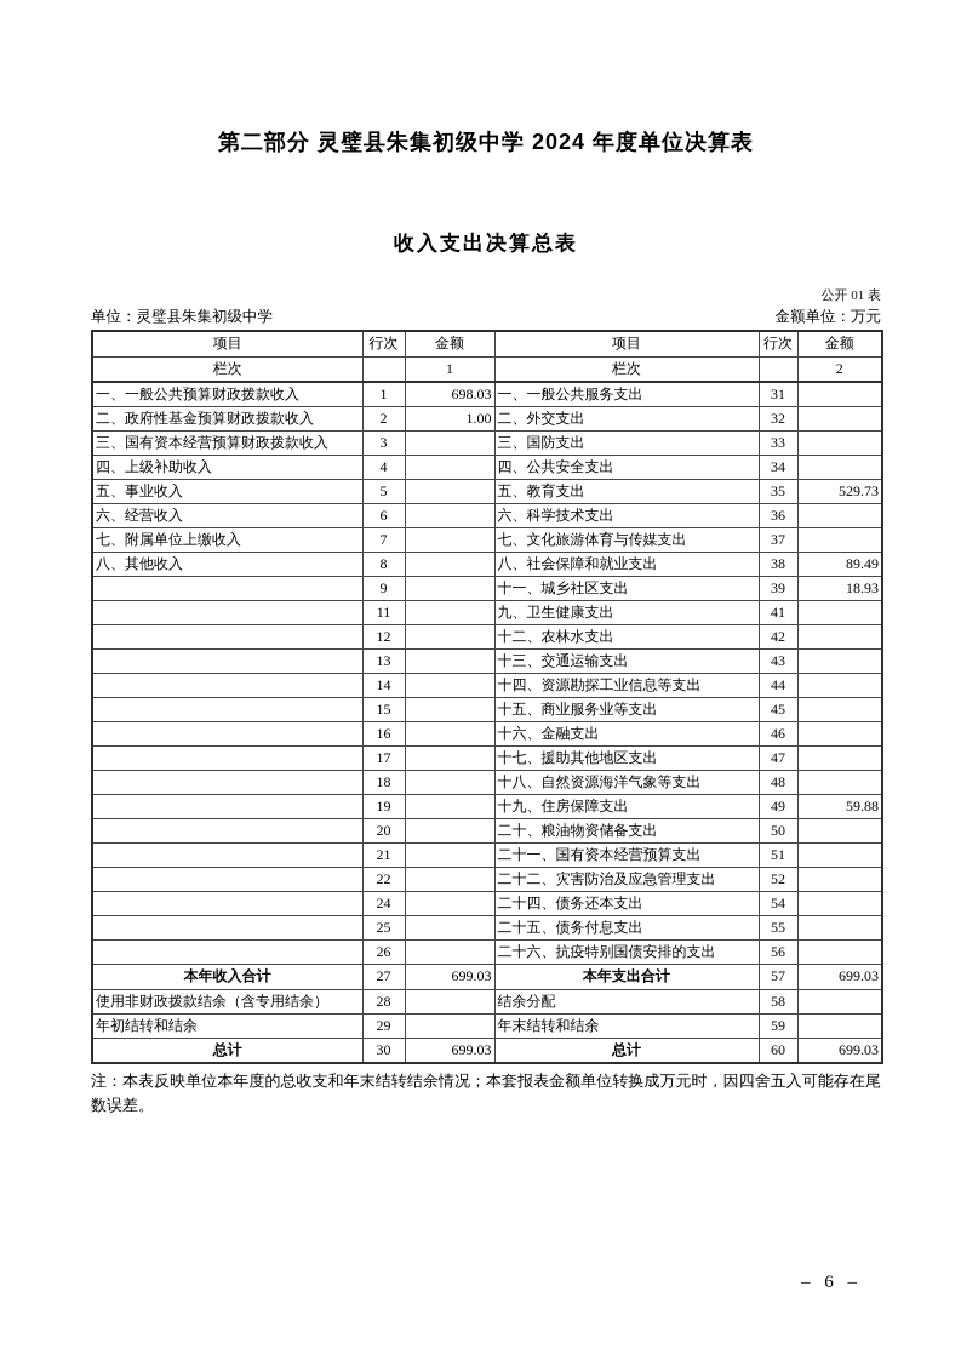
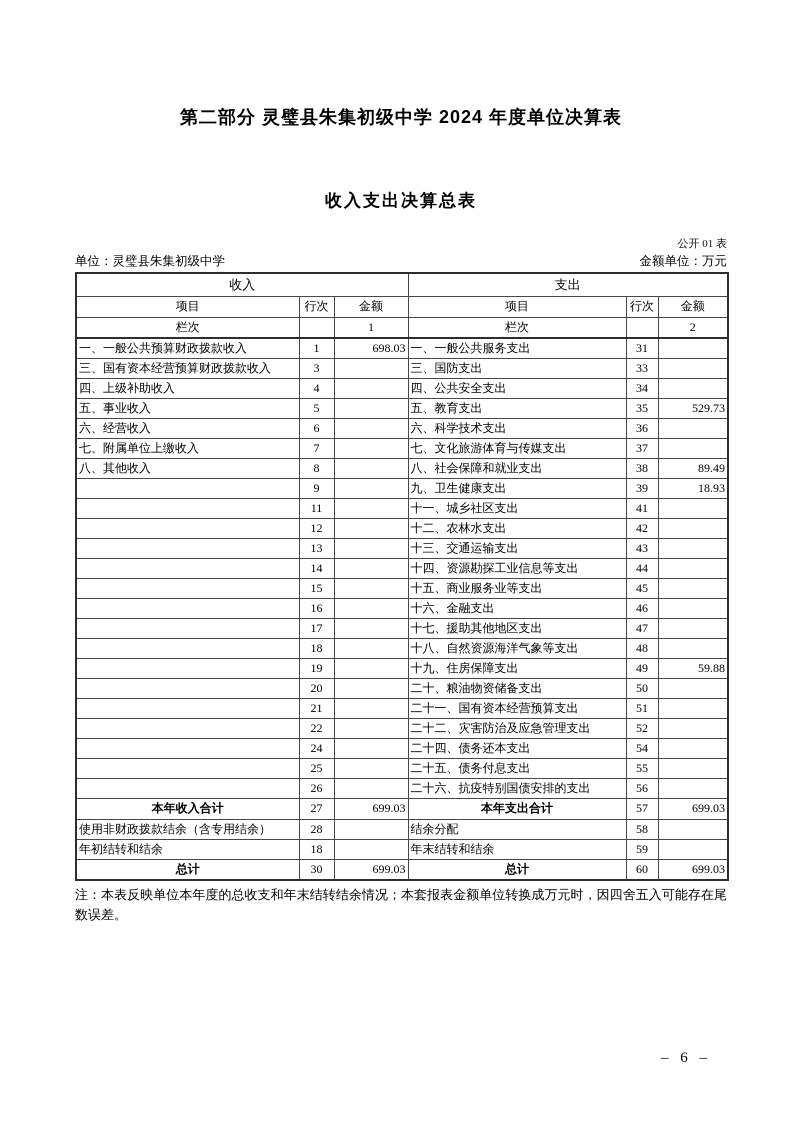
  第二部分 灵璧县朱集初级中学 2024 年度单位决算表
  收入支出决算总表
  公开 01 表
  单位：灵璧县朱集初级中学
  金额单位：万元
+ 收入	支出
  项目	行次	金额	项目	行次	金额
  栏次		1	栏次		2
  一、一般公共预算财政拨款收入	1	698.03	一、一般公共服务支出	31
- 二、政府性基金预算财政拨款收入	2	1.00	二、外交支出	32
  三、国有资本经营预算财政拨款收入	3		三、国防支出	33
  四、上级补助收入	4		四、公共安全支出	34
  五、事业收入	5		五、教育支出	35	529.73
  六、经营收入	6		六、科学技术支出	36
  七、附属单位上缴收入	7		七、文化旅游体育与传媒支出	37
  八、其他收入	8		八、社会保障和就业支出	38	89.49
- 	9		十一、城乡社区支出	39	18.93
+ 	9		九、卫生健康支出	39	18.93
- 	11		九、卫生健康支出	41
+ 	11		十一、城乡社区支出	41
  	12		十二、农林水支出	42
  	13		十三、交通运输支出	43
  	14		十四、资源勘探工业信息等支出	44
  	15		十五、商业服务业等支出	45
  	16		十六、金融支出	46
  	17		十七、援助其他地区支出	47
  	18		十八、自然资源海洋气象等支出	48
  	19		十九、住房保障支出	49	59.88
  	20		二十、粮油物资储备支出	50
  	21		二十一、国有资本经营预算支出	51
  	22		二十二、灾害防治及应急管理支出	52
  	24		二十四、债务还本支出	54
  	25		二十五、债务付息支出	55
  	26		二十六、抗疫特别国债安排的支出	56
  本年收入合计	27	699.03	本年支出合计	57	699.03
  使用非财政拨款结余（含专用结余）	28		结余分配	58
- 年初结转和结余	29		年末结转和结余	59
+ 年初结转和结余	18		年末结转和结余	59
  总计	30	699.03	总计	60	699.03
  注：本表反映单位本年度的总收支和年末结转结余情况；本套报表金额单位转换成万元时，因四舍五入可能存在尾数误差。
  – 6 –
